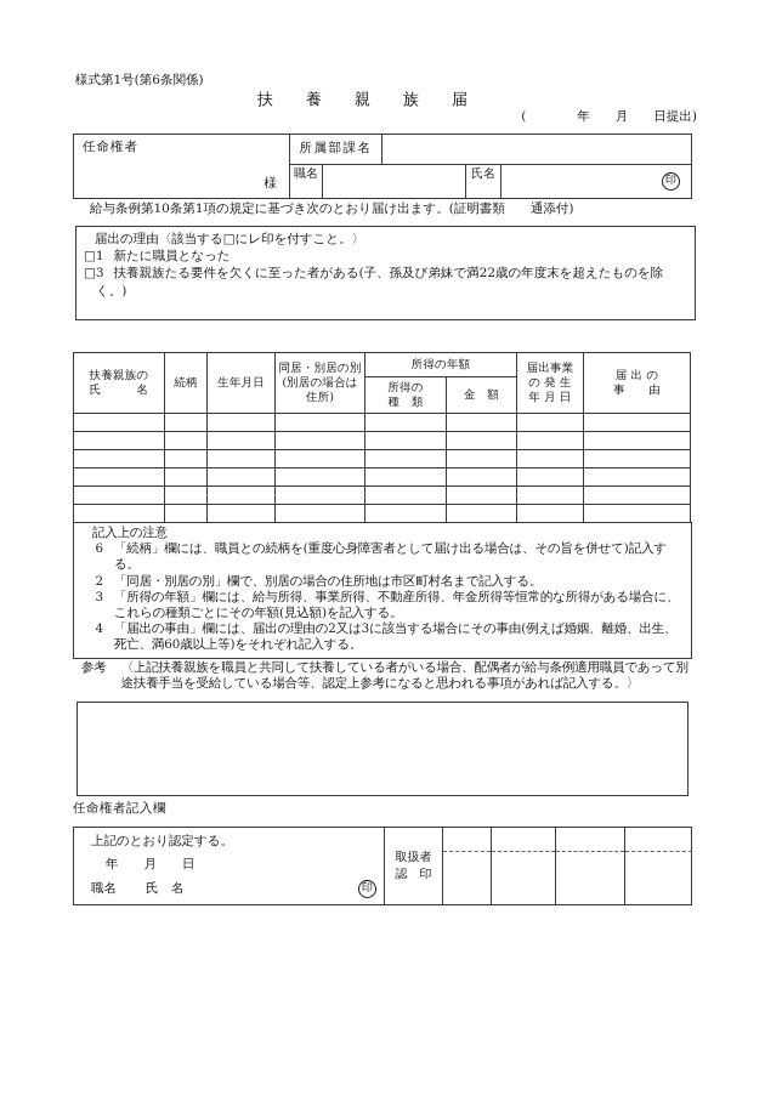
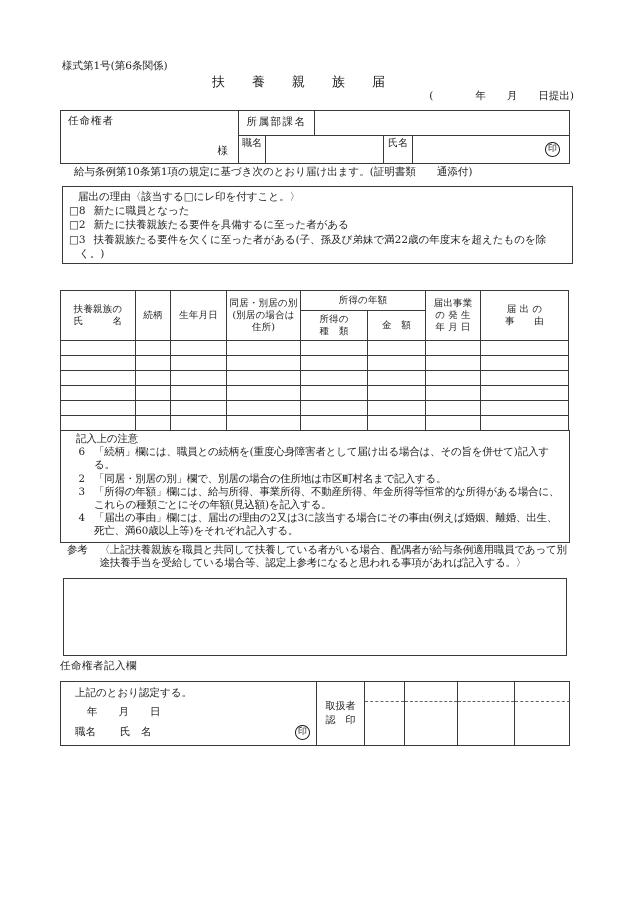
  様式第1号(第6条関係)
  扶 養 親 族 届
  ( 年 月 日提出)
  任命権者
  様
  所属部課名
  職名
  氏名
  印
  給与条例第10条第1項の規定に基づき次のとおり届け出ます。(証明書類 通添付)
  届出の理由〈該当する□にレ印を付すこと。〉
- □1 新たに職員となった
+ □8 新たに職員となった
+ □2 新たに扶養親族たる要件を具備するに至った者がある
  □3 扶養親族たる要件を欠くに至った者がある(子、孫及び弟妹で満22歳の年度末を超えたものを除く。)
  扶養親族の 氏 名	続柄	生年月日	同居・別居の別 (別居の場合は 住所)	所得の年額	届出事業 の 発 生 年 月 日	届 出 の 事 由
  所得の 種 類	金 額
  記入上の注意
  6
  「続柄」欄には、職員との続柄を(重度心身障害者として届け出る場合は、その旨を併せて)記入する。
  2
  「同居・別居の別」欄で、別居の場合の住所地は市区町村名まで記入する。
  3
  「所得の年額」欄には、給与所得、事業所得、不動産所得、年金所得等恒常的な所得がある場合に、これらの種類ごとにその年額(見込額)を記入する。
  4
  「届出の事由」欄には、届出の理由の2又は3に該当する場合にその事由(例えば婚姻、離婚、出生、死亡、満60歳以上等)をそれぞれ記入する。
  参考
  〈上記扶養親族を職員と共同して扶養している者がいる場合、配偶者が給与条例適用職員であって別途扶養手当を受給している場合等、認定上参考になると思われる事項があれば記入する。〉
  任命権者記入欄
  上記のとおり認定する。
  年 月 日
  職名
  氏 名
  印
  取扱者
  認 印
